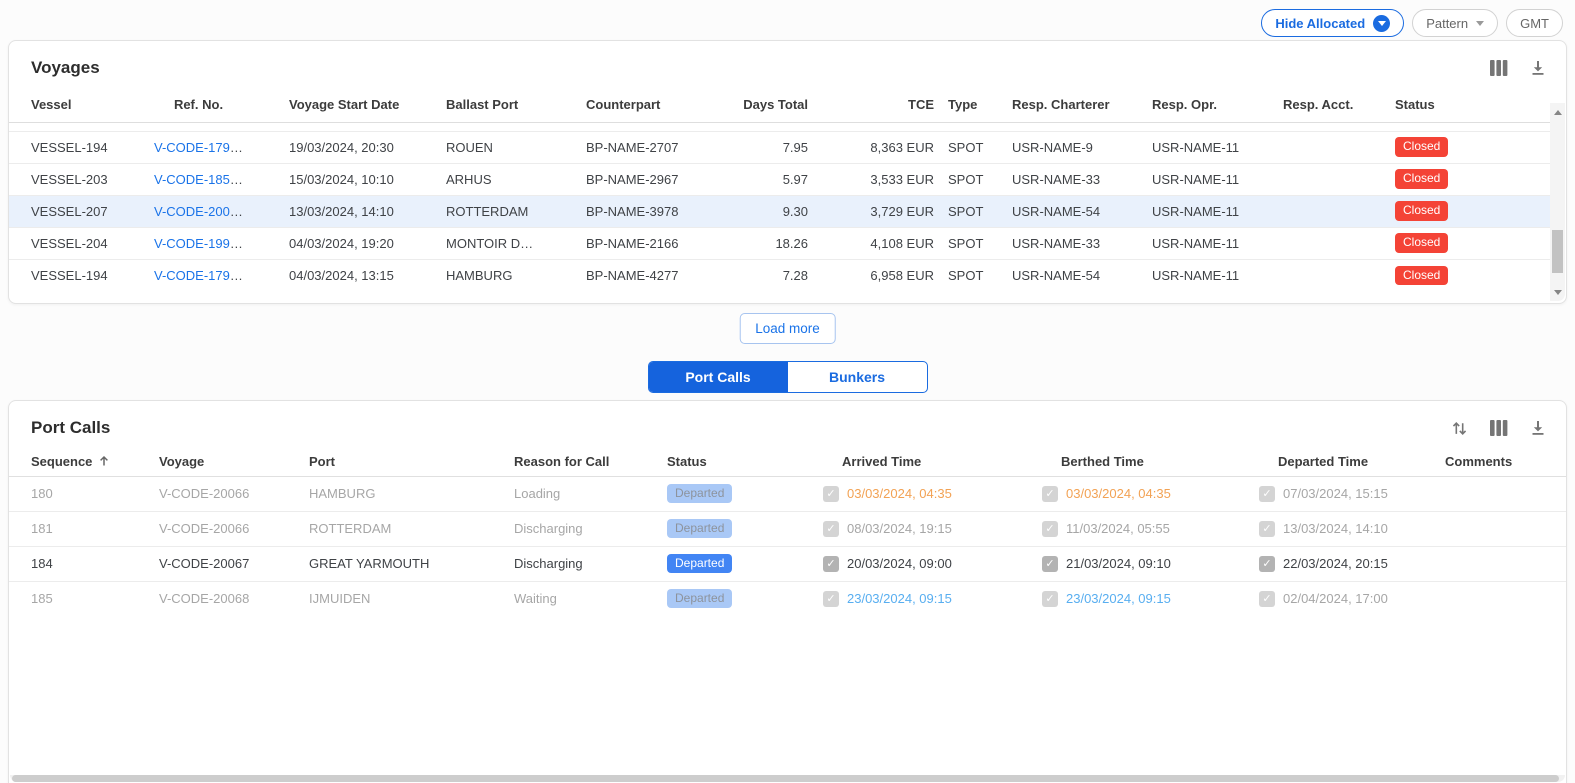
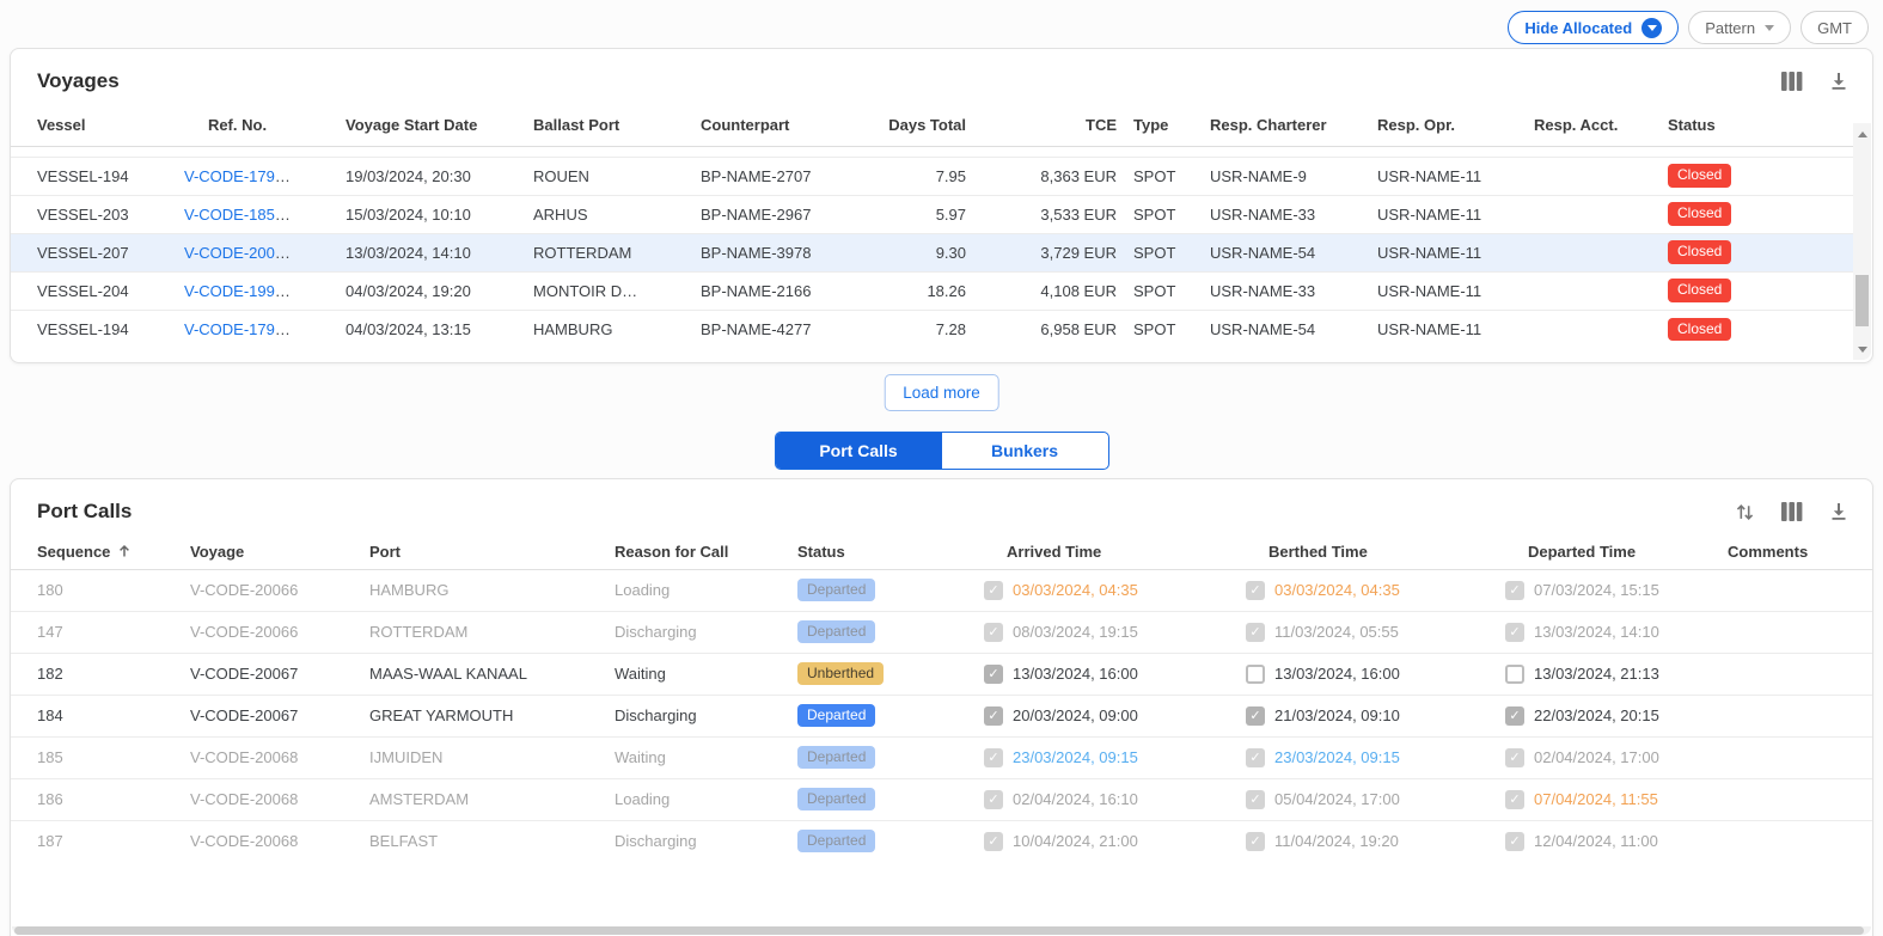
  Hide Allocated
  Pattern
  GMT
  Voyages
  Vessel	Ref. No.	Voyage Start Date	Ballast Port	Counterpart	Days Total	TCE	Type	Resp. Charterer	Resp. Opr.	Resp. Acct.	Status
  VESSEL-194	V-CODE-179021	19/03/2024, 20:30	ROUEN	BP-NAME-2707	7.95	8,363 EUR	SPOT	USR-NAME-9	USR-NAME-11		Closed
  VESSEL-203	V-CODE-185009	15/03/2024, 10:10	ARHUS	BP-NAME-2967	5.97	3,533 EUR	SPOT	USR-NAME-33	USR-NAME-11		Closed
  VESSEL-207	V-CODE-20067	13/03/2024, 14:10	ROTTERDAM	BP-NAME-3978	9.30	3,729 EUR	SPOT	USR-NAME-54	USR-NAME-11		Closed
  VESSEL-204	V-CODE-199048	04/03/2024, 19:20	MONTOIR D…	BP-NAME-2166	18.26	4,108 EUR	SPOT	USR-NAME-33	USR-NAME-11		Closed
  VESSEL-194	V-CODE-179019	04/03/2024, 13:15	HAMBURG	BP-NAME-4277	7.28	6,958 EUR	SPOT	USR-NAME-54	USR-NAME-11		Closed
  Load more
  Port Calls
  Bunkers
  Port Calls
  Sequence	Voyage	Port	Reason for Call	Status	Arrived Time	Berthed Time	Departed Time	Comments
  180	V-CODE-20066	HAMBURG	Loading	Departed	✓ 03/03/2024, 04:35	✓ 03/03/2024, 04:35	✓ 07/03/2024, 15:15
- 181	V-CODE-20066	ROTTERDAM	Discharging	Departed	✓ 08/03/2024, 19:15	✓ 11/03/2024, 05:55	✓ 13/03/2024, 14:10
+ 147	V-CODE-20066	ROTTERDAM	Discharging	Departed	✓ 08/03/2024, 19:15	✓ 11/03/2024, 05:55	✓ 13/03/2024, 14:10
+ 182	V-CODE-20067	MAAS-WAAL KANAAL	Waiting	Unberthed	✓ 13/03/2024, 16:00	13/03/2024, 16:00	13/03/2024, 21:13
  184	V-CODE-20067	GREAT YARMOUTH	Discharging	Departed	✓ 20/03/2024, 09:00	✓ 21/03/2024, 09:10	✓ 22/03/2024, 20:15
  185	V-CODE-20068	IJMUIDEN	Waiting	Departed	✓ 23/03/2024, 09:15	✓ 23/03/2024, 09:15	✓ 02/04/2024, 17:00
+ 186	V-CODE-20068	AMSTERDAM	Loading	Departed	✓ 02/04/2024, 16:10	✓ 05/04/2024, 17:00	✓ 07/04/2024, 11:55
+ 187	V-CODE-20068	BELFAST	Discharging	Departed	✓ 10/04/2024, 21:00	✓ 11/04/2024, 19:20	✓ 12/04/2024, 11:00
